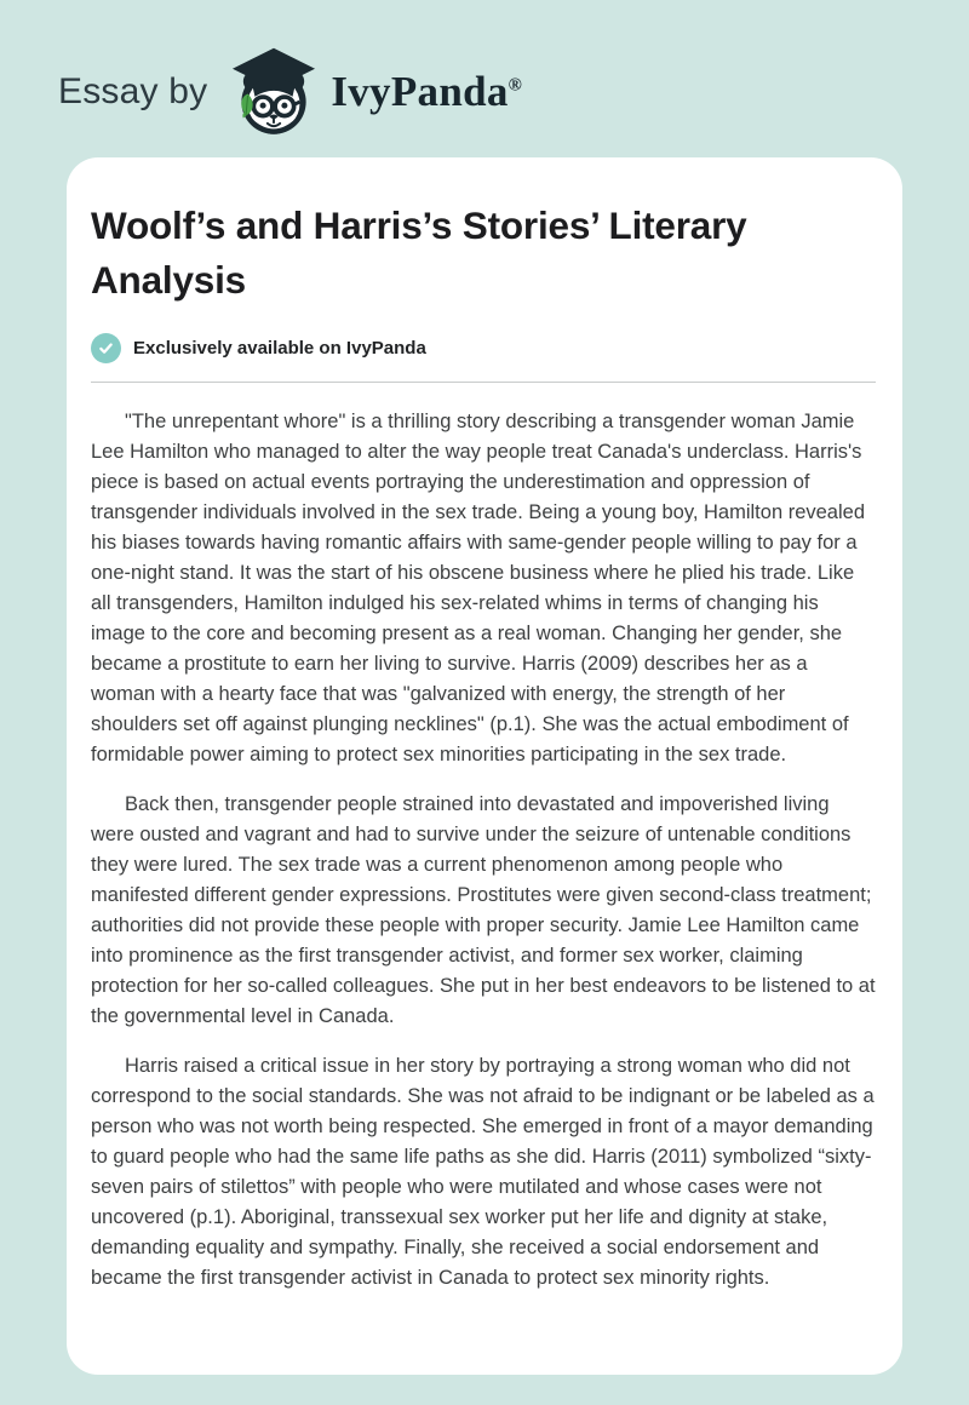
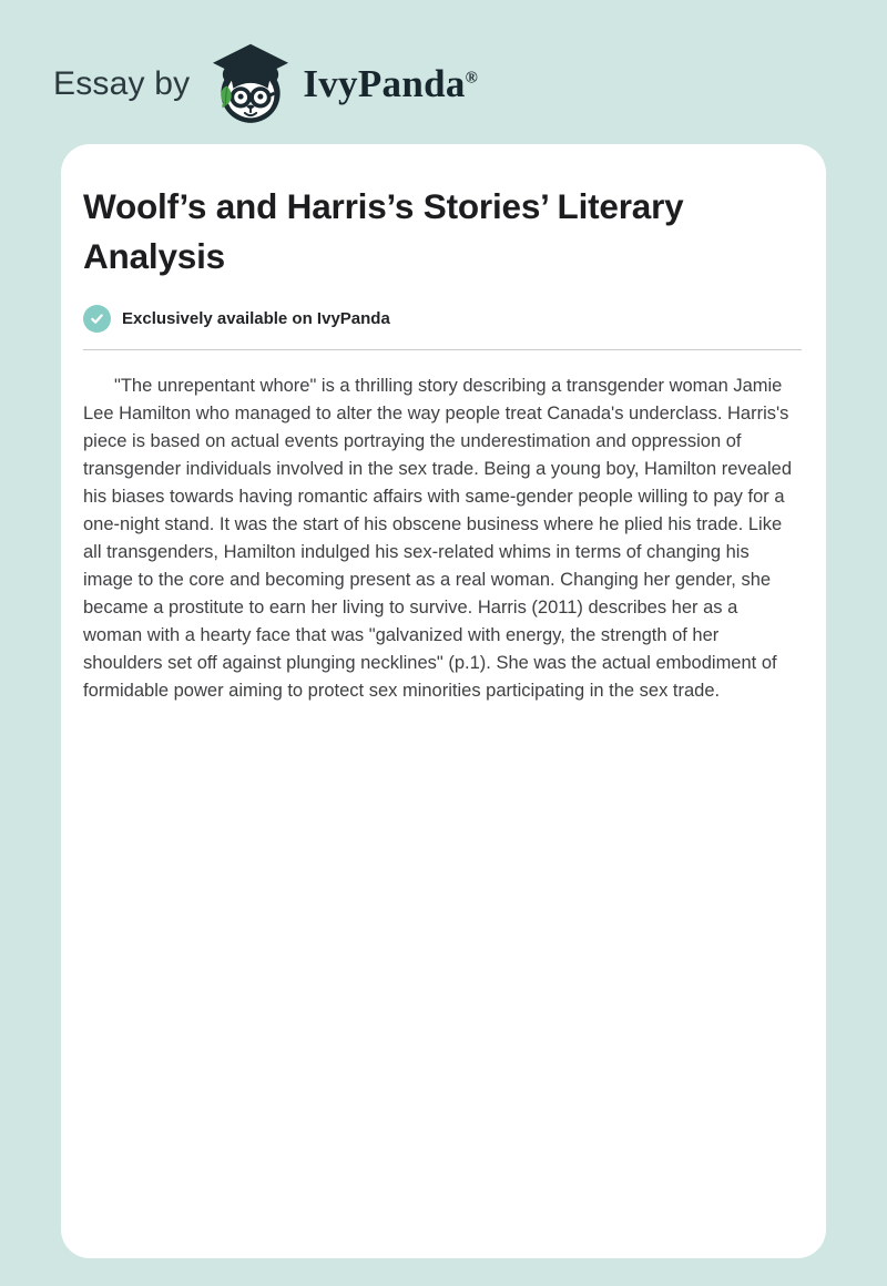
  Essay by
  IvyPanda®
  Woolf’s and Harris’s Stories’ Literary Analysis
  Exclusively available on IvyPanda
- "The unrepentant whore" is a thrilling story describing a transgender woman Jamie Lee Hamilton who managed to alter the way people treat Canada's underclass. Harris's piece is based on actual events portraying the underestimation and oppression of transgender individuals involved in the sex trade. Being a young boy, Hamilton revealed his biases towards having romantic affairs with same-gender people willing to pay for a one-night stand. It was the start of his obscene business where he plied his trade. Like all transgenders, Hamilton indulged his sex-related whims in terms of changing his image to the core and becoming present as a real woman. Changing her gender, she became a prostitute to earn her living to survive. Harris (2009) describes her as a woman with a hearty face that was "galvanized with energy, the strength of her shoulders set off against plunging necklines" (p.1). She was the actual embodiment of formidable power aiming to protect sex minorities participating in the sex trade.
+ "The unrepentant whore" is a thrilling story describing a transgender woman Jamie Lee Hamilton who managed to alter the way people treat Canada's underclass. Harris's piece is based on actual events portraying the underestimation and oppression of transgender individuals involved in the sex trade. Being a young boy, Hamilton revealed his biases towards having romantic affairs with same-gender people willing to pay for a one-night stand. It was the start of his obscene business where he plied his trade. Like all transgenders, Hamilton indulged his sex-related whims in terms of changing his image to the core and becoming present as a real woman. Changing her gender, she became a prostitute to earn her living to survive. Harris (2011) describes her as a woman with a hearty face that was "galvanized with energy, the strength of her shoulders set off against plunging necklines" (p.1). She was the actual embodiment of formidable power aiming to protect sex minorities participating in the sex trade.
- Back then, transgender people strained into devastated and impoverished living were ousted and vagrant and had to survive under the seizure of untenable conditions they were lured. The sex trade was a current phenomenon among people who manifested different gender expressions. Prostitutes were given second-class treatment; authorities did not provide these people with proper security. Jamie Lee Hamilton came into prominence as the first transgender activist, and former sex worker, claiming protection for her so-called colleagues. She put in her best endeavors to be listened to at the governmental level in Canada.
- Harris raised a critical issue in her story by portraying a strong woman who did not correspond to the social standards. She was not afraid to be indignant or be labeled as a person who was not worth being respected. She emerged in front of a mayor demanding to guard people who had the same life paths as she did. Harris (2011) symbolized “sixty-seven pairs of stilettos” with people who were mutilated and whose cases were not uncovered (p.1). Aboriginal, transsexual sex worker put her life and dignity at stake, demanding equality and sympathy. Finally, she received a social endorsement and became the first transgender activist in Canada to protect sex minority rights.
